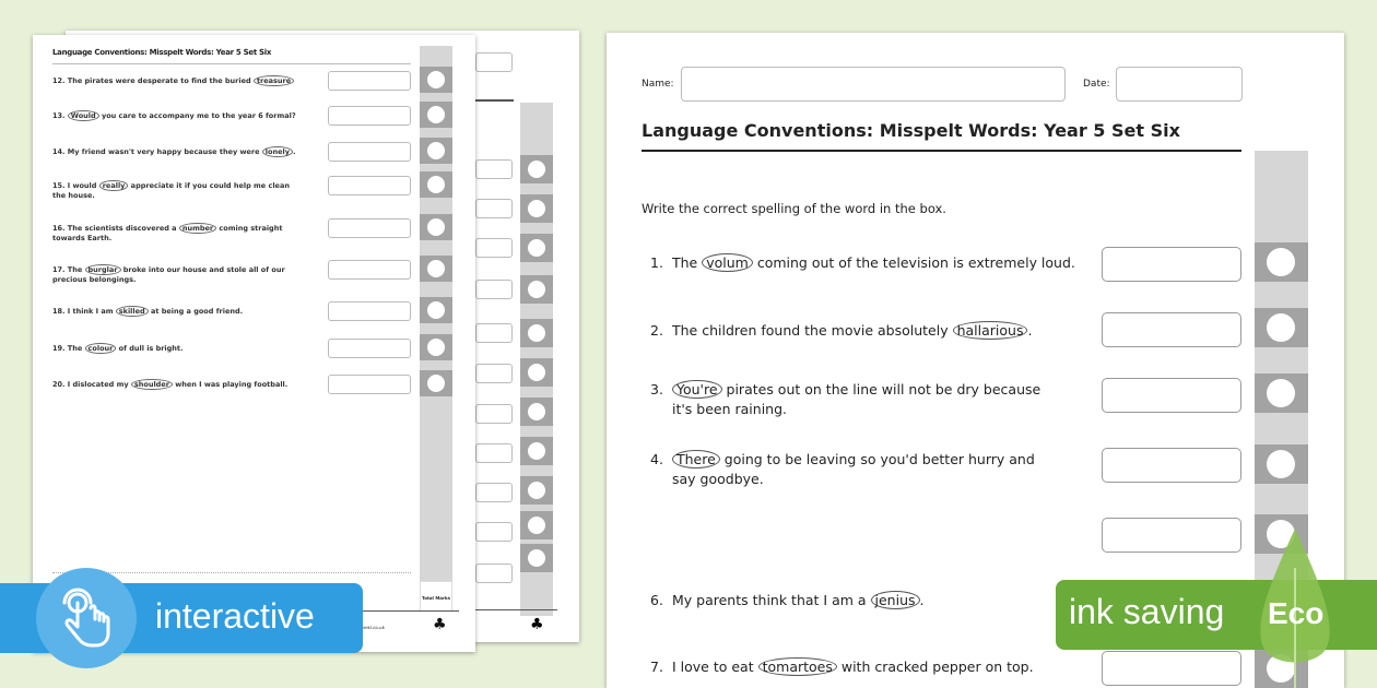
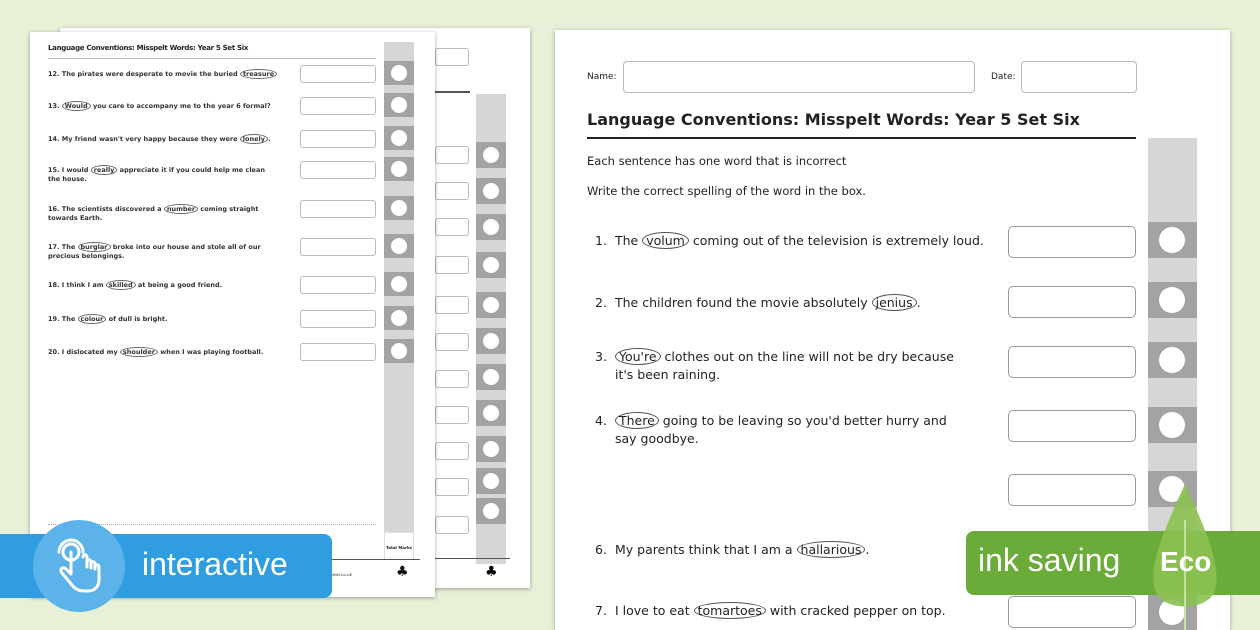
  ♣
  Language Conventions: Misspelt Words: Year 5 Set Six
- 12. The pirates were desperate to find the buried treasure
+ 12. The pirates were desperate to movie the buried treasure
  13. Would you care to accompany me to the year 6 formal?
  14. My friend wasn't very happy because they were lonely .
  15. I would really appreciate it if you could help me clean the house.
  16. The scientists discovered a number coming straight towards Earth.
  17. The burglar broke into our house and stole all of our precious belongings.
  18. I think I am skilled at being a good friend.
  19. The colour of dull is bright.
  20. I dislocated my shoulder when I was playing football.
  ♣
  Name:
  Date:
  Language Conventions: Misspelt Words: Year 5 Set Six
+ Each sentence has one word that is incorrect
  Write the correct spelling of the word in the box.
  1. The volum coming out of the television is extremely loud.
- 2. The children found the movie absolutely hallarious .
+ 2. The children found the movie absolutely jenius .
- 3. You're pirates out on the line will not be dry because
+ 3. You're clothes out on the line will not be dry because
  it's been raining.
  4. There going to be leaving so you'd better hurry and
  say goodbye.
- 6. My parents think that I am a jenius .
+ 6. My parents think that I am a hallarious .
  7. I love to eat tomartoes with cracked pepper on top.
  interactive
  ink saving
  Eco
